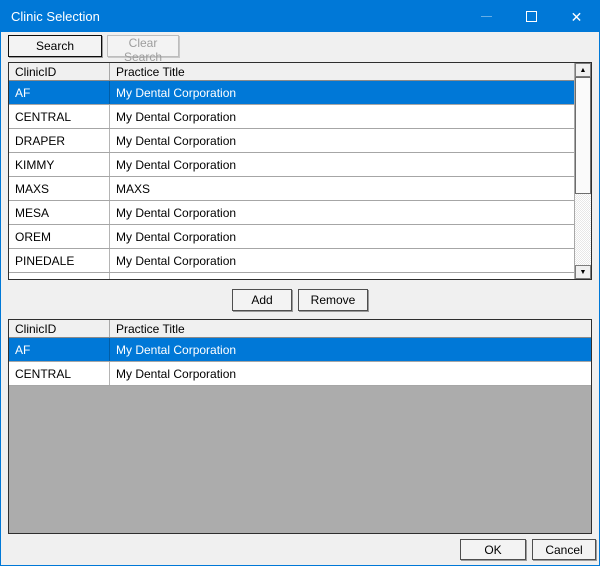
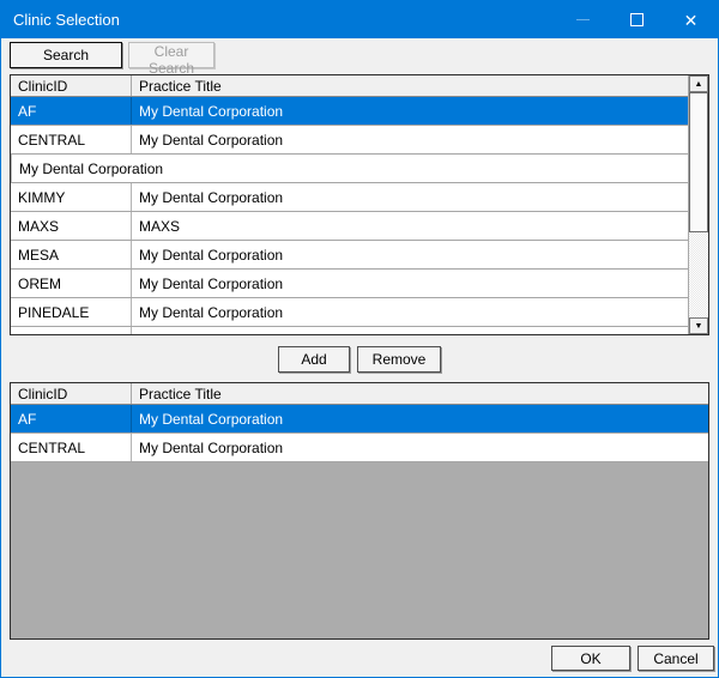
  Clinic Selection
  ✕
  Search
  Clear Search
  ClinicID
  Practice Title
  AF
  My Dental Corporation
  CENTRAL
  My Dental Corporation
- DRAPER
  My Dental Corporation
  KIMMY
  My Dental Corporation
  MAXS
  MAXS
  MESA
  My Dental Corporation
  OREM
  My Dental Corporation
  PINEDALE
  My Dental Corporation
  Add
  Remove
  ClinicID
  Practice Title
  AF
  My Dental Corporation
  CENTRAL
  My Dental Corporation
  OK
  Cancel
